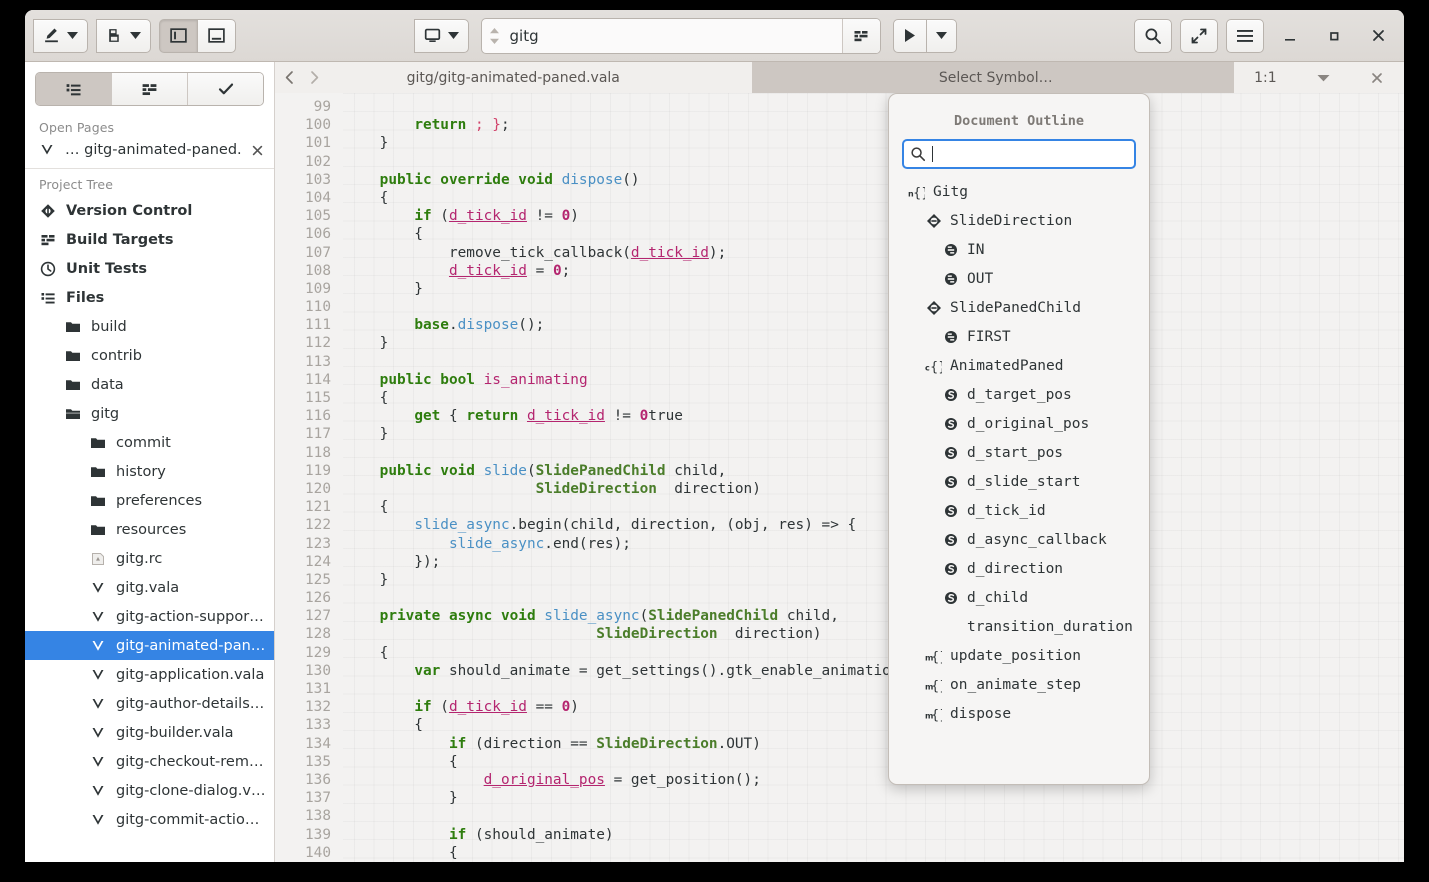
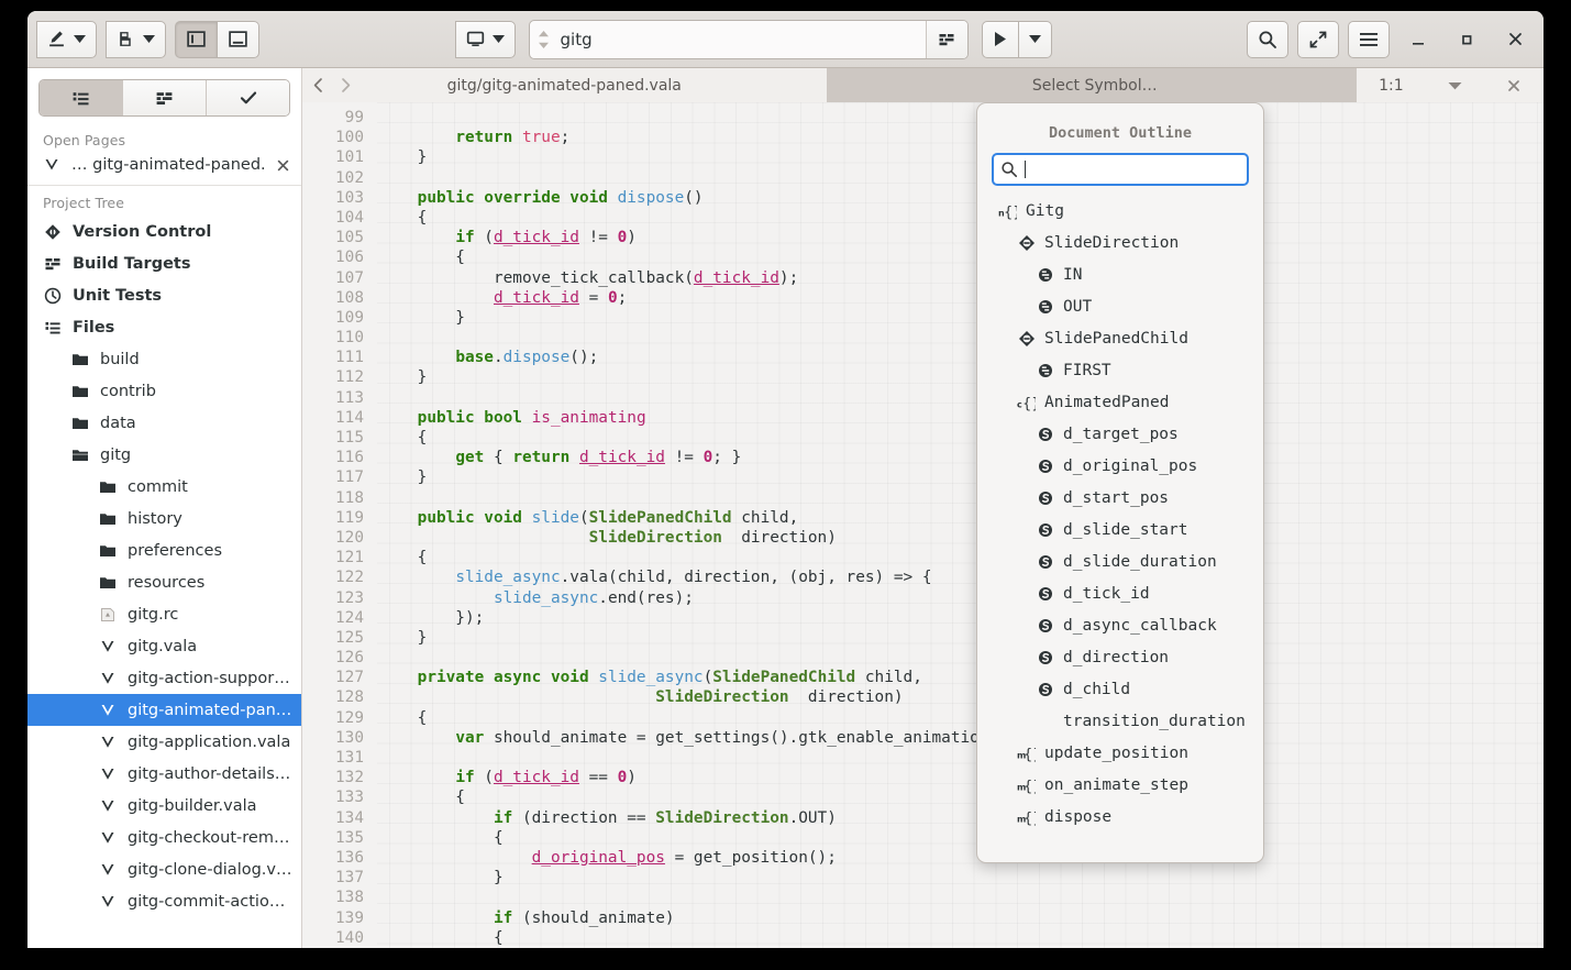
  gitg
  Open Pages
  … gitg-animated-paned.
  Project Tree
  Version Control
  Build Targets
  Unit Tests
  Files
  build
  contrib
  data
  gitg
  commit
  history
  preferences
  resources
  gitg.rc
  gitg.vala
  gitg-action-suppor…
  gitg-animated-pan…
  gitg-application.vala
  gitg-author-details…
  gitg-builder.vala
  gitg-checkout-rem…
  gitg-clone-dialog.v…
  gitg-commit-actio…
  gitg/gitg-animated-paned.vala
  Select Symbol…
  1:1
  99
  100
  101
  102
  103
  104
  105
  106
  107
  108
  109
  110
  111
  112
  113
  114
  115
  116
  117
  118
  119
  120
  121
  122
  123
  124
  125
  126
  127
  128
  129
  130
  131
  132
  133
  134
  135
  136
  137
  138
  139
  140
- return ; };
+ return true;
  }
  public override void dispose()
  {
  if (d_tick_id != 0)
  {
  remove_tick_callback(d_tick_id);
  d_tick_id = 0;
  }
  base.dispose();
  }
  public bool is_animating
  {
- get { return d_tick_id != 0true
+ get { return d_tick_id != 0; }
  }
  public void slide(SlidePanedChild child,
  SlideDirection direction)
  {
- slide_async.begin(child, direction, (obj, res) => {
+ slide_async.vala(child, direction, (obj, res) => {
  slide_async.end(res);
  });
  }
  private async void slide_async(SlidePanedChild child,
  SlideDirection direction)
  {
  var should_animate = get_settings().gtk_enable_animatio
  if (d_tick_id == 0)
  {
  if (direction == SlideDirection.OUT)
  {
  d_original_pos = get_position();
  }
  if (should_animate)
  {
  Document Outline
  n
  Gitg
  SlideDirection
  IN
  OUT
  SlidePanedChild
  FIRST
  c
  AnimatedPaned
  d_target_pos
  d_original_pos
  d_start_pos
  d_slide_start
+ d_slide_duration
  d_tick_id
  d_async_callback
  d_direction
  d_child
  transition_duration
  m
  update_position
  m
  on_animate_step
  m
  dispose
